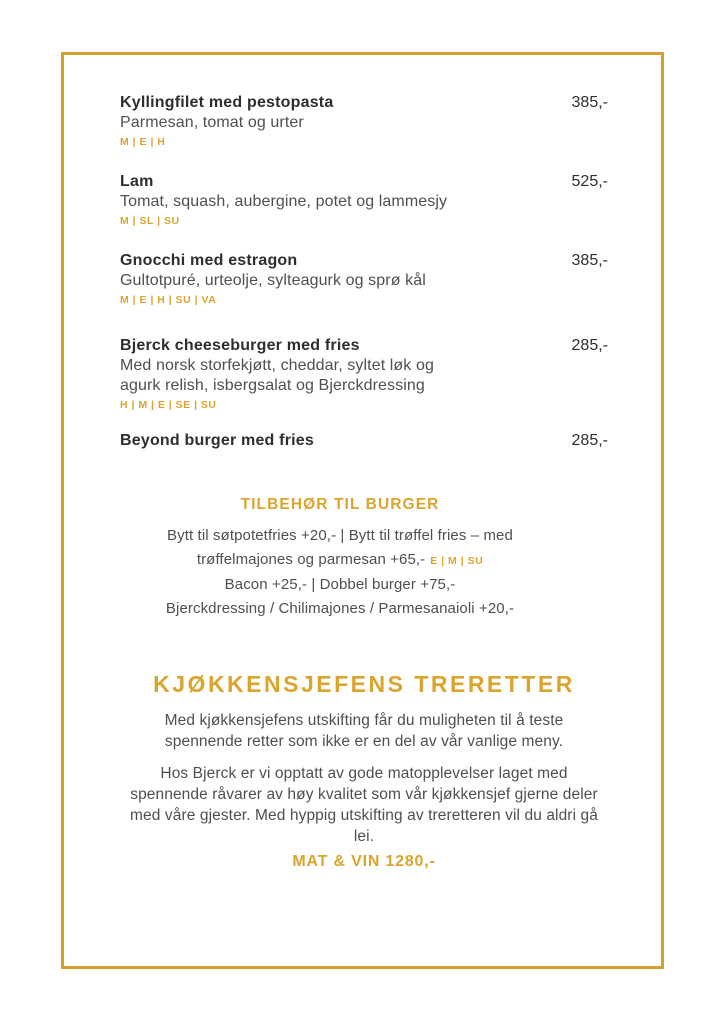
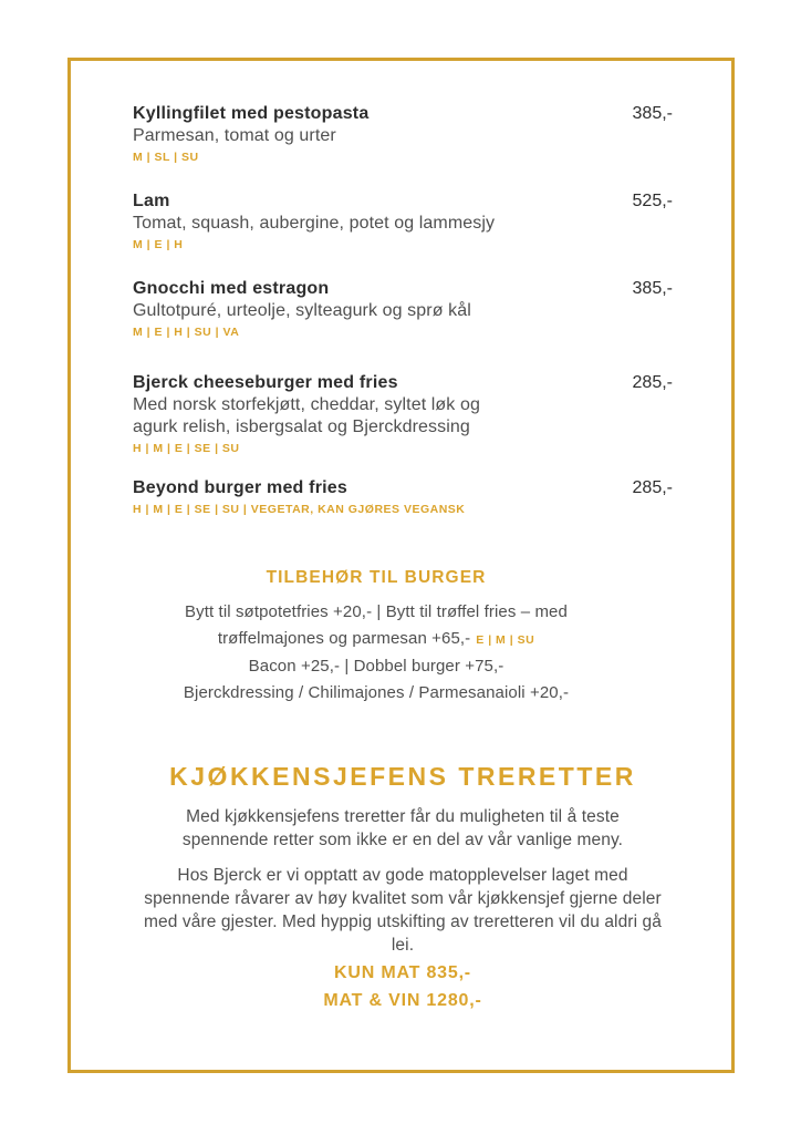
  Kyllingfilet med pestopasta
  385,-
  Parmesan, tomat og urter
- M | E | H
+ M | SL | SU
  Lam
  525,-
  Tomat, squash, aubergine, potet og lammesjy
- M | SL | SU
+ M | E | H
  Gnocchi med estragon
  385,-
  Gultotpuré, urteolje, sylteagurk og sprø kål
  M | E | H | SU | VA
  Bjerck cheeseburger med fries
  285,-
  Med norsk storfekjøtt, cheddar, syltet løk og agurk relish, isbergsalat og Bjerckdressing
  H | M | E | SE | SU
  Beyond burger med fries
  285,-
+ H | M | E | SE | SU | VEGETAR, KAN GJØRES VEGANSK
  TILBEHØR TIL BURGER
  Bytt til søtpotetfries +20,- | Bytt til trøffel fries – med
  trøffelmajones og parmesan +65,- E | M | SU
  Bacon +25,- | Dobbel burger +75,-
  Bjerckdressing / Chilimajones / Parmesanaioli +20,-
  KJØKKENSJEFENS TRERETTER
- Med kjøkkensjefens utskifting får du muligheten til å teste spennende retter som ikke er en del av vår vanlige meny.
+ Med kjøkkensjefens treretter får du muligheten til å teste spennende retter som ikke er en del av vår vanlige meny.
  Hos Bjerck er vi opptatt av gode matopplevelser laget med spennende råvarer av høy kvalitet som vår kjøkkensjef gjerne deler med våre gjester. Med hyppig utskifting av treretteren vil du aldri gå lei.
+ KUN MAT 835,-
  MAT & VIN 1280,-
